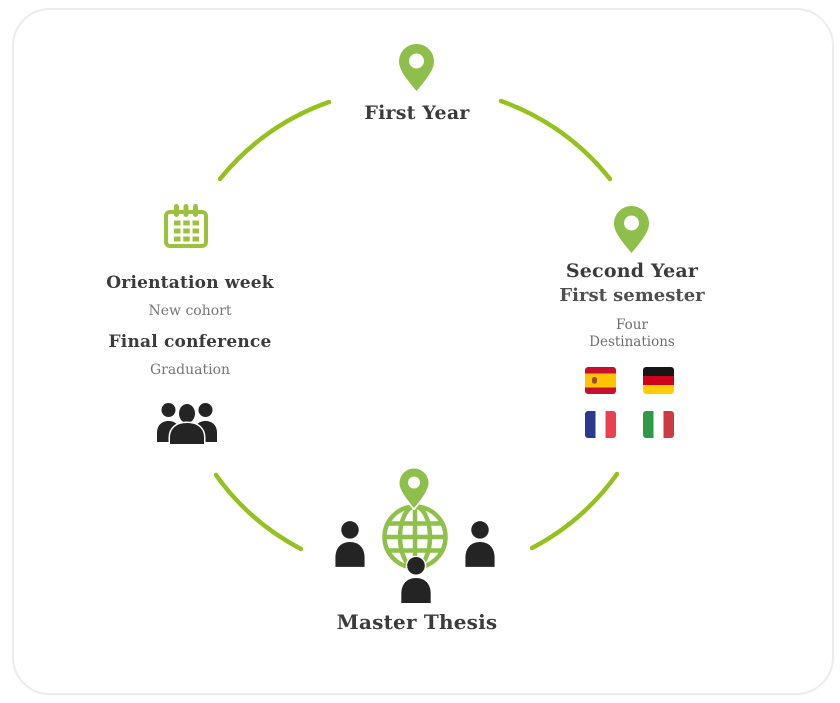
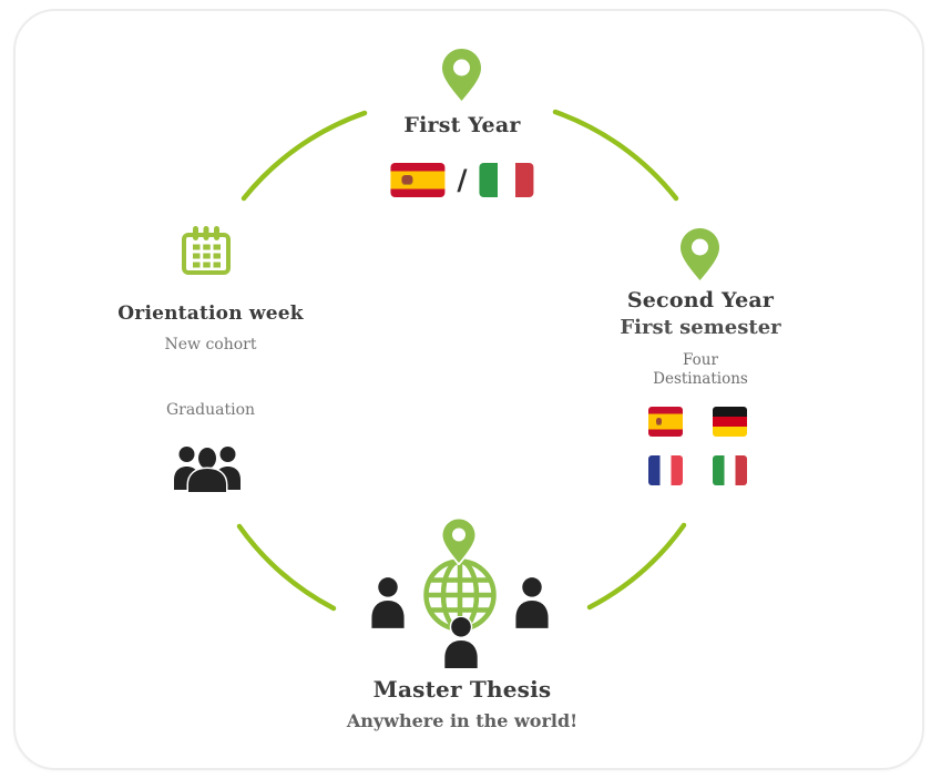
  First Year
+ /
  Second Year
  First semester
  Four
  Destinations
  Orientation week
  New cohort
- Final conference
  Graduation
  Master Thesis
+ Anywhere in the world!
